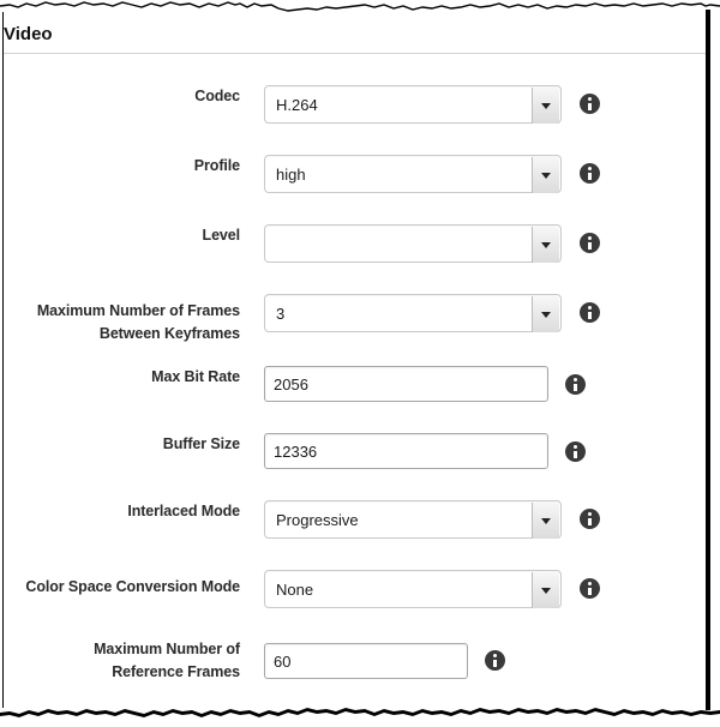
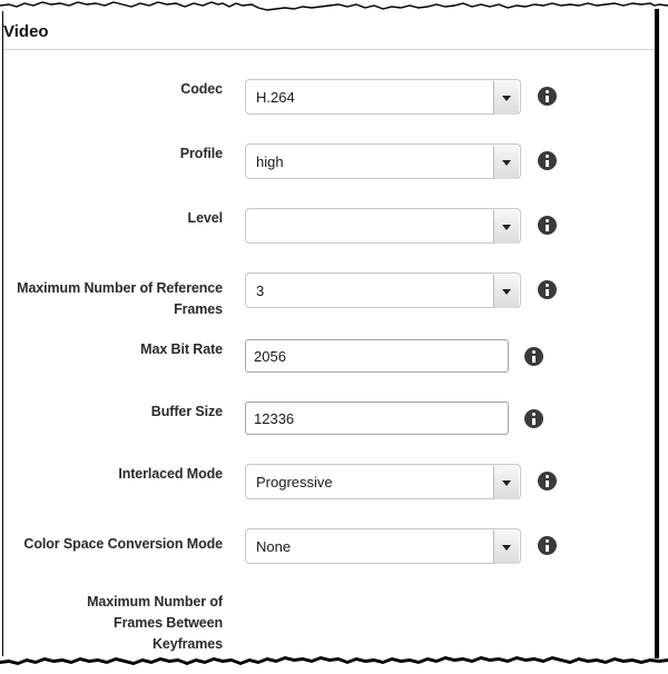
  Video
  Codec
  H.264
  Profile
  high
  Level
- Maximum Number of Frames Between Keyframes
+ Maximum Number of Reference Frames
  3
  Max Bit Rate
  2056
  Buffer Size
  12336
  Interlaced Mode
  Progressive
  Color Space Conversion Mode
  None
- Maximum Number of Reference Frames
+ Maximum Number of Frames Between Keyframes
- 60
